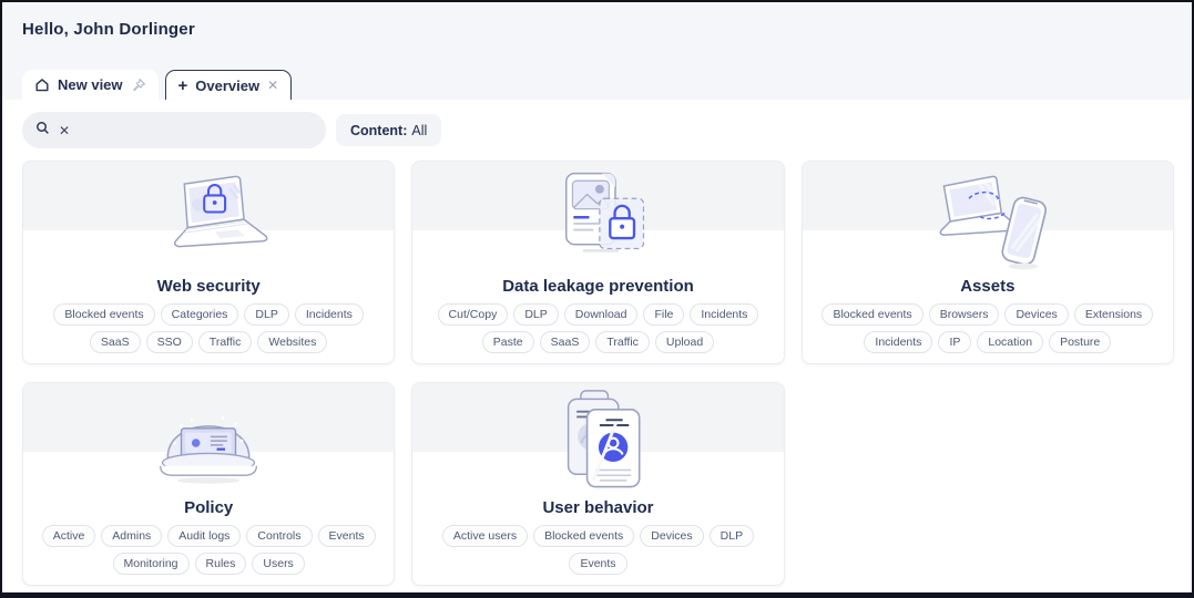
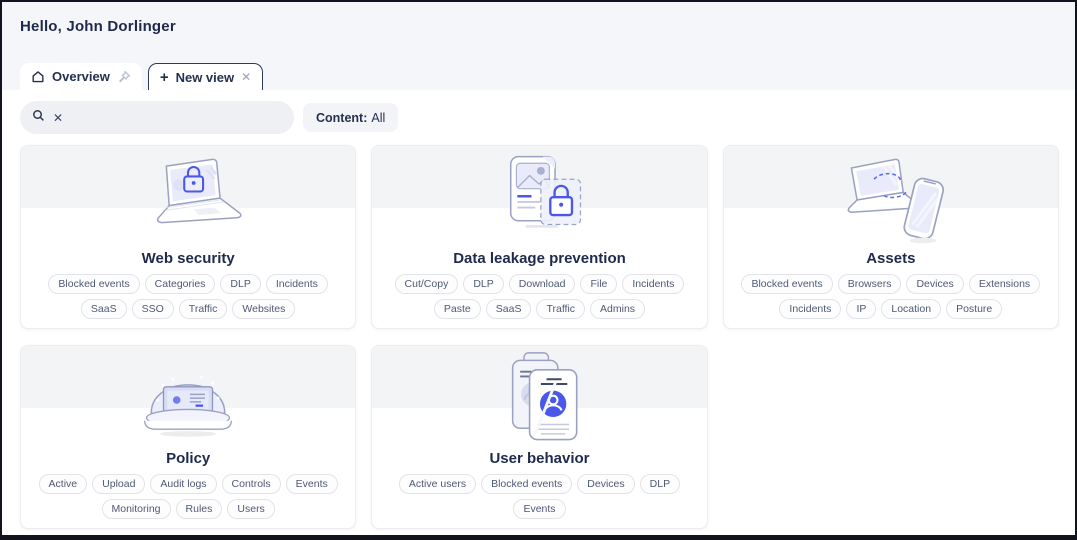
  Hello, John Dorlinger
- New view
+ Overview
  +
- Overview
+ New view
  ✕
  ✕
  Content:
  All
  Web security
  Blocked events
  Categories
  DLP
  Incidents
  SaaS
  SSO
  Traffic
  Websites
  Data leakage prevention
  Cut/Copy
  DLP
  Download
  File
  Incidents
  Paste
  SaaS
  Traffic
- Upload
+ Admins
  Assets
  Blocked events
  Browsers
  Devices
  Extensions
  Incidents
  IP
  Location
  Posture
  Policy
  Active
- Admins
+ Upload
  Audit logs
  Controls
  Events
  Monitoring
  Rules
  Users
  User behavior
  Active users
  Blocked events
  Devices
  DLP
  Events
